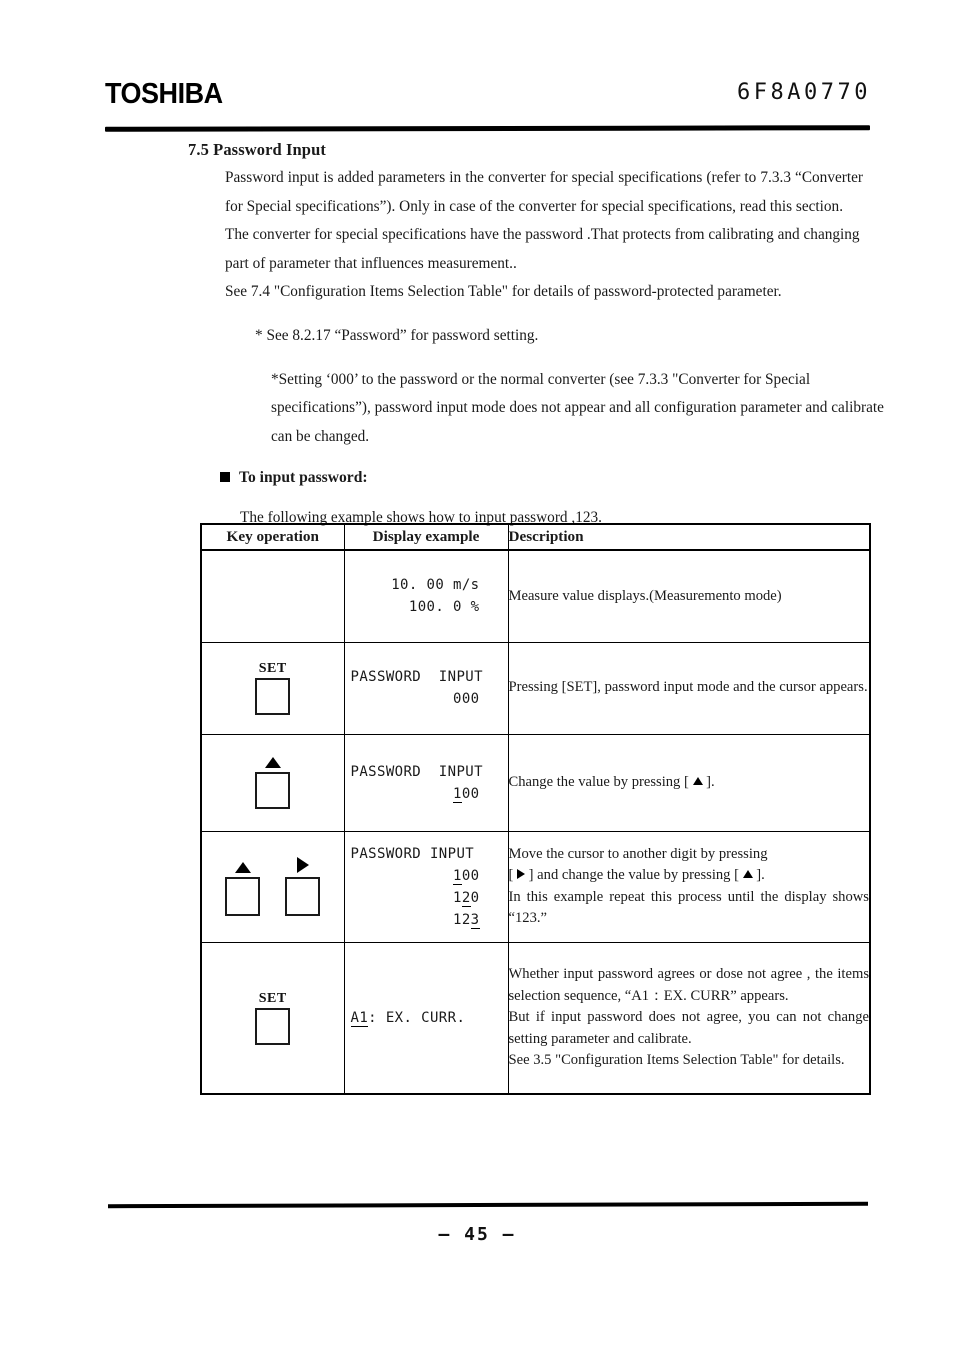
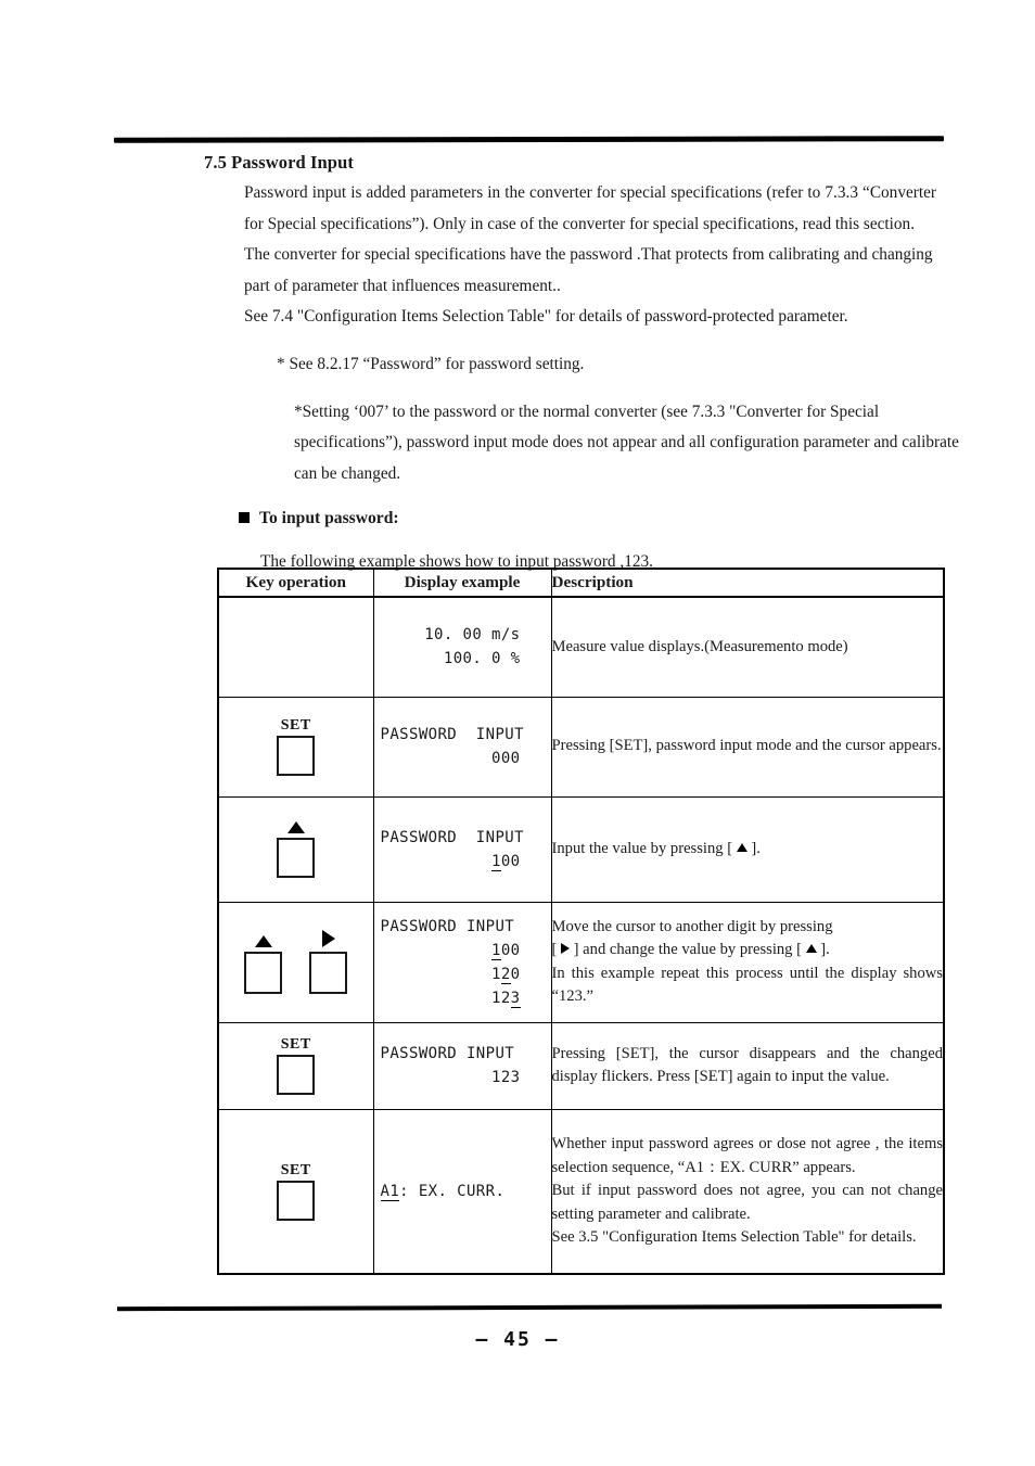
- TOSHIBA
- 6F8A0770
  7.5 Password Input
  Password input is added parameters in the converter for special specifications (refer to 7.3.3 “Converter for Special specifications”). Only in case of the converter for special specifications, read this section.
  The converter for special specifications have the password .That protects from calibrating and changing part of parameter that influences measurement..
  See 7.4 "Configuration Items Selection Table" for details of password-protected parameter.
  * See 8.2.17 “Password” for password setting.
- *Setting ‘000’ to the password or the normal converter (see 7.3.3 "Converter for Special specifications”), password input mode does not appear and all configuration parameter and calibrate can be changed.
+ *Setting ‘007’ to the password or the normal converter (see 7.3.3 "Converter for Special specifications”), password input mode does not appear and all configuration parameter and calibrate can be changed.
  To input password:
  The following example shows how to input password ,123.
  Key operation	Display example	Description
  	10. 00 m/s 100. 0 %	Measure value displays.(Measuremento mode)
  SET	PASSWORD INPUT 000	Pressing [SET], password input mode and the cursor appears.
- 	PASSWORD INPUT 100	Change the value by pressing [ ].
+ 	PASSWORD INPUT 100	Input the value by pressing [ ].
  	PASSWORD INPUT 100 120 123	Move the cursor to another digit by pressing [ ] and change the value by pressing [ ]. In this example repeat this process until the display shows “123.”
+ SET	PASSWORD INPUT 123	Pressing [SET], the cursor disappears and the changed display flickers. Press [SET] again to input the value.
  SET	A1: EX. CURR.	Whether input password agrees or dose not agree , the items selection sequence, “A1：EX. CURR” appears. But if input password does not agree, you can not change setting parameter and calibrate. See 3.5 "Configuration Items Selection Table" for details.
  — 45 —
